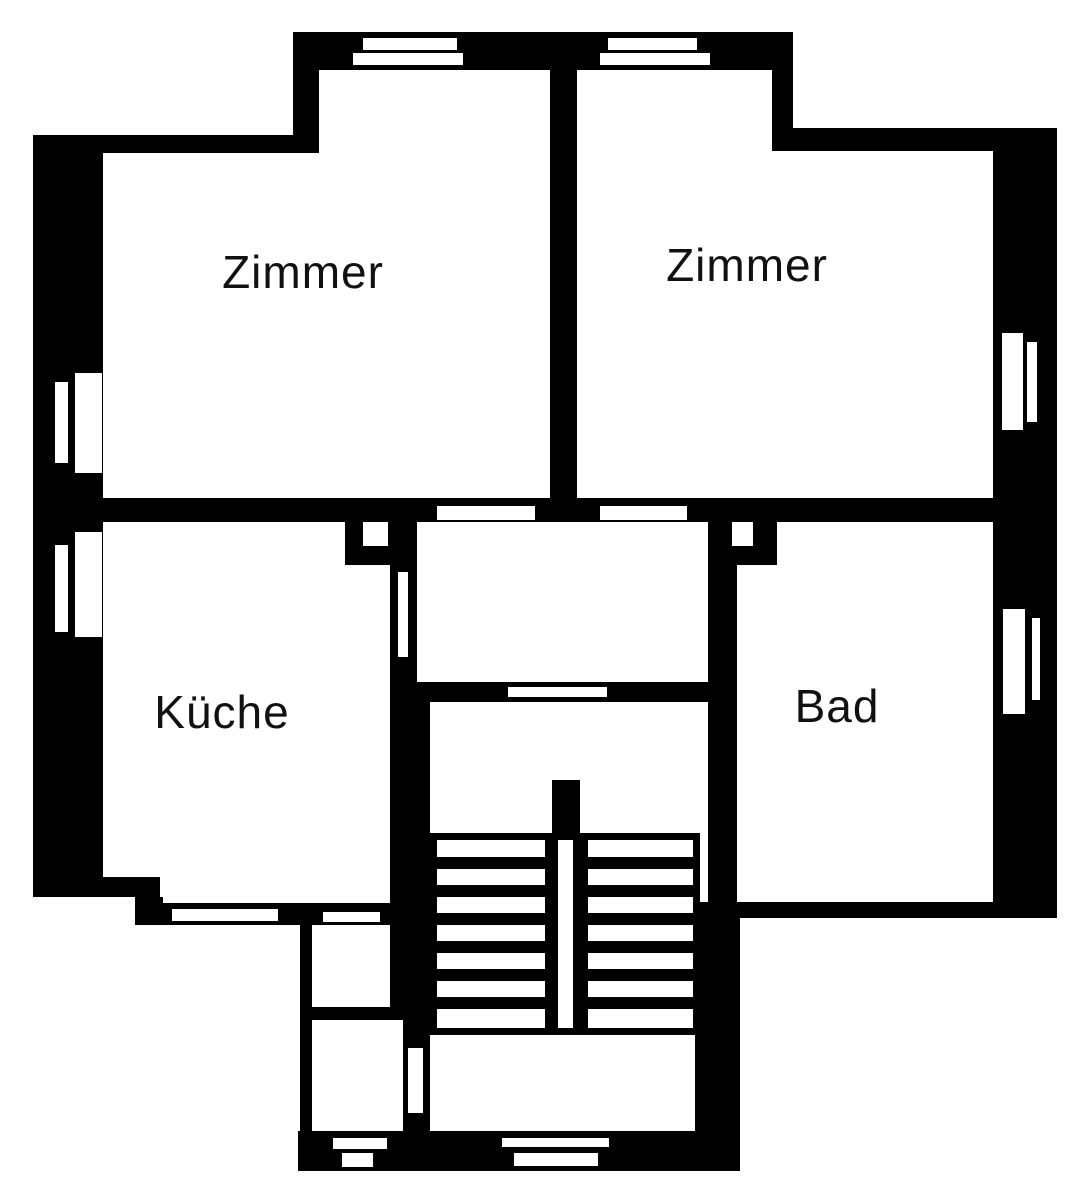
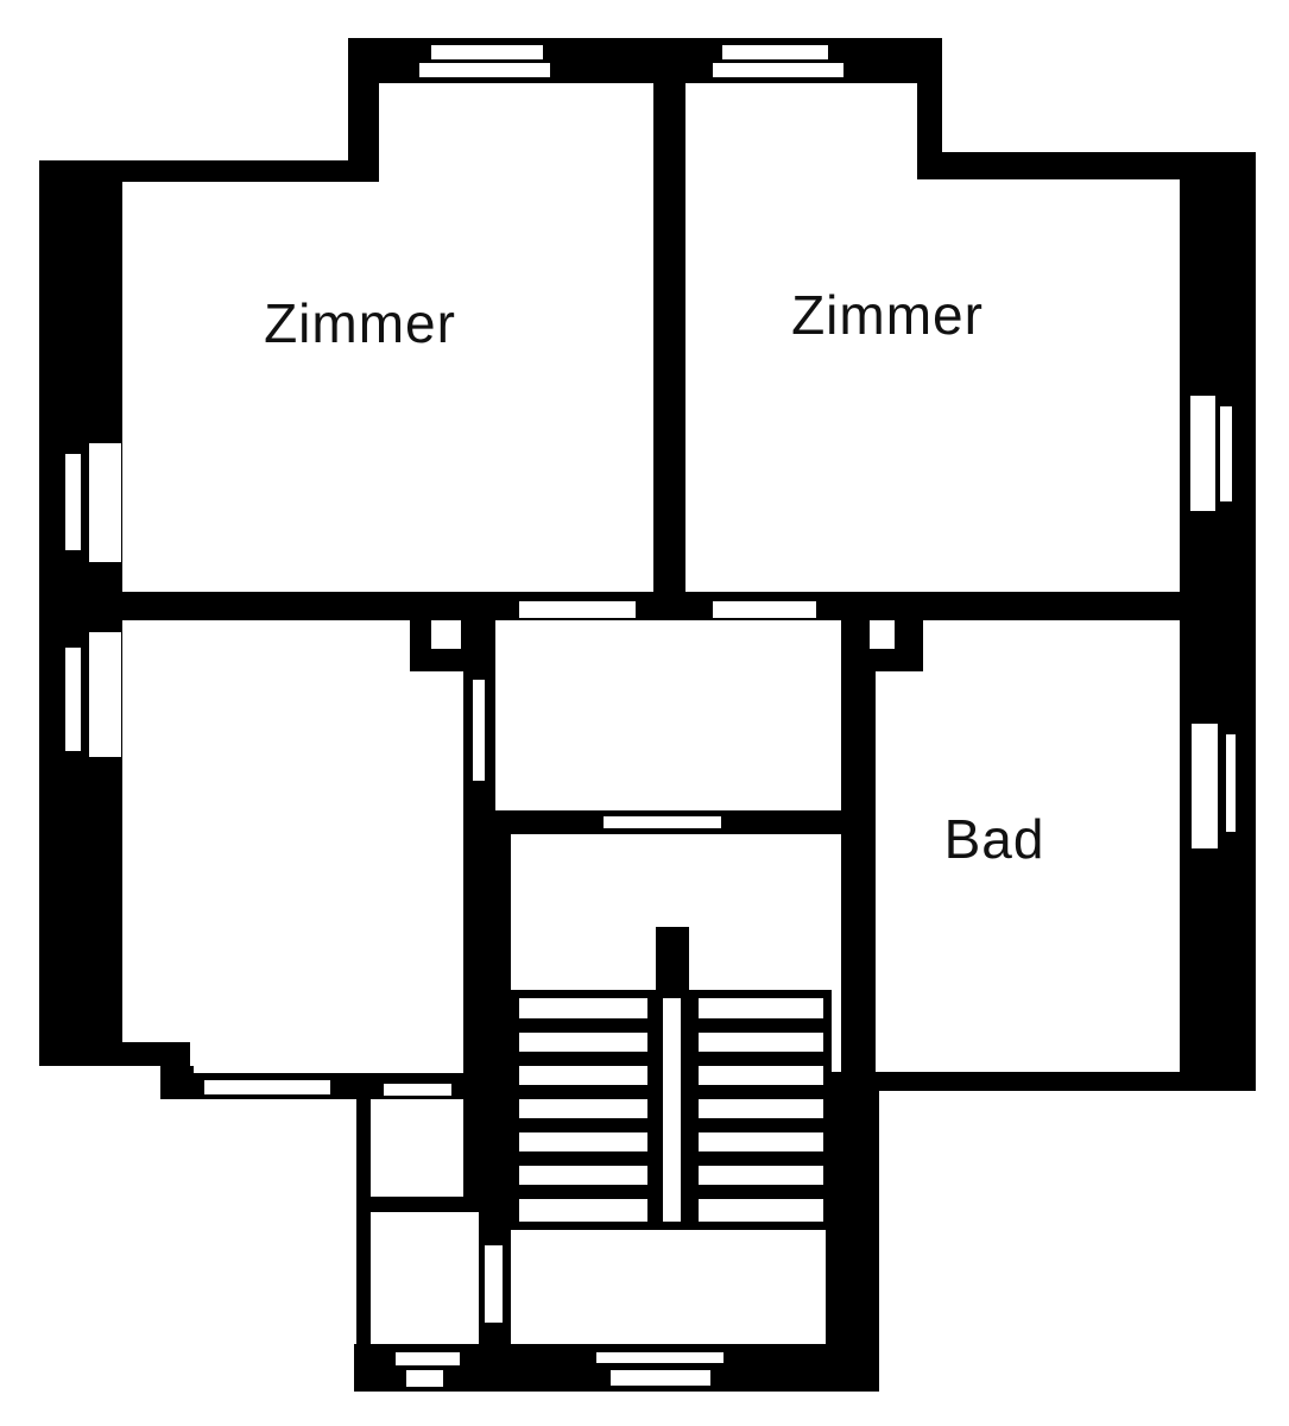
  Zimmer
  Zimmer
- Küche
  Bad
